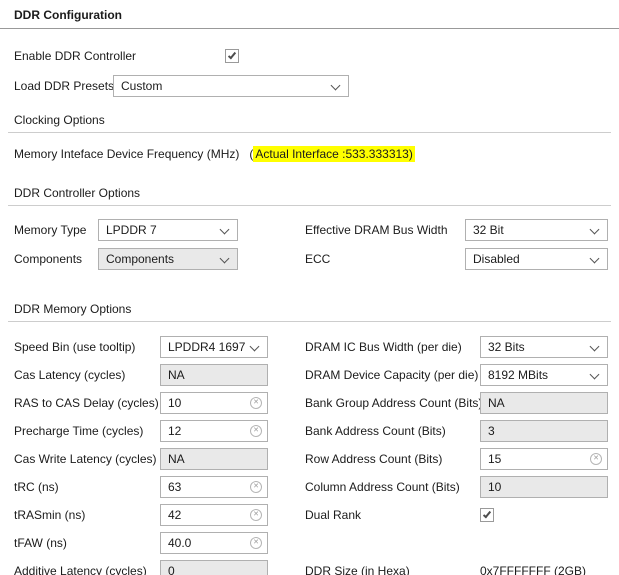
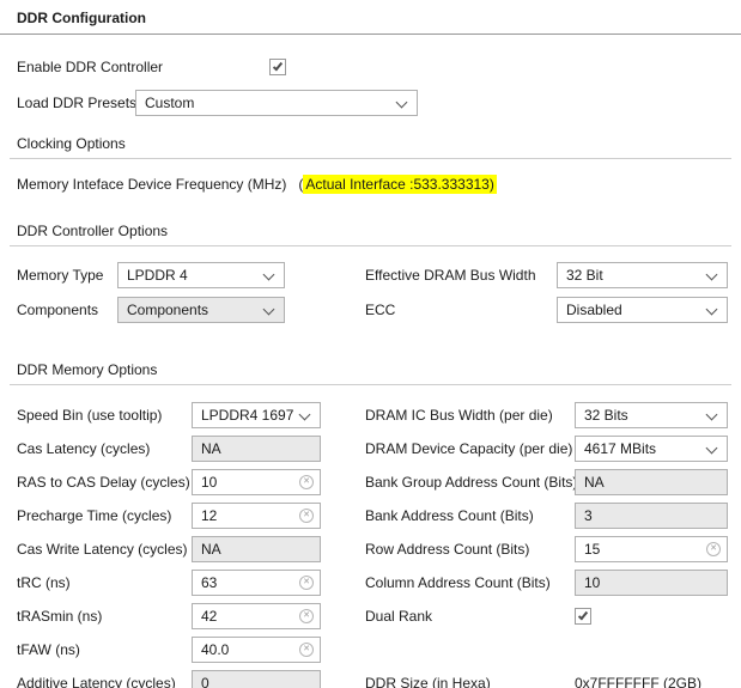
  DDR Configuration
  Enable DDR Controller
  Load DDR Presets
  Custom
  Clocking Options
  Memory Inteface Device Frequency (MHz)
  (
  Actual Interface :533.333313)
  DDR Controller Options
  Memory Type
- LPDDR 7
+ LPDDR 4
  Effective DRAM Bus Width
  32 Bit
  Components
  Components
  ECC
  Disabled
  DDR Memory Options
  Speed Bin (use tooltip)
  LPDDR4 1697
  DRAM IC Bus Width (per die)
  32 Bits
  Cas Latency (cycles)
  NA
  DRAM Device Capacity (per die)
- 8192 MBits
+ 4617 MBits
  RAS to CAS Delay (cycles)
  10
  Bank Group Address Count (Bits
  NA
  Precharge Time (cycles)
  12
  Bank Address Count (Bits)
  3
  Cas Write Latency (cycles)
  NA
  Row Address Count (Bits)
  15
  tRC (ns)
  63
  Column Address Count (Bits)
  10
  tRASmin (ns)
  42
  Dual Rank
  tFAW (ns)
  40.0
  Additive Latency (cycles)
  0
  DDR Size (in Hexa)
  0x7FFFFFFF (2GB)
